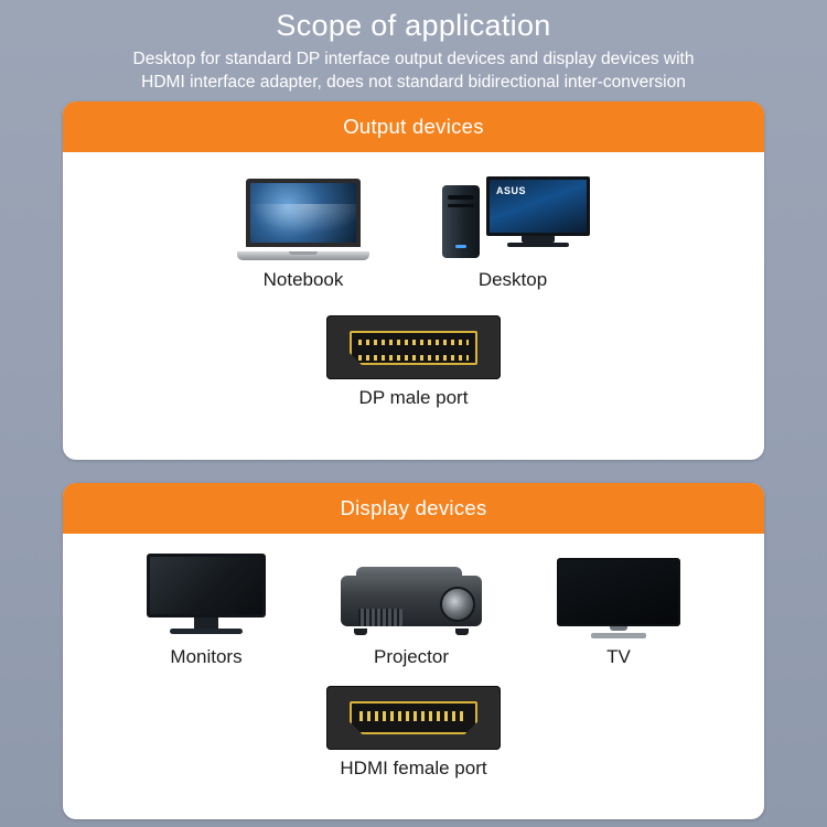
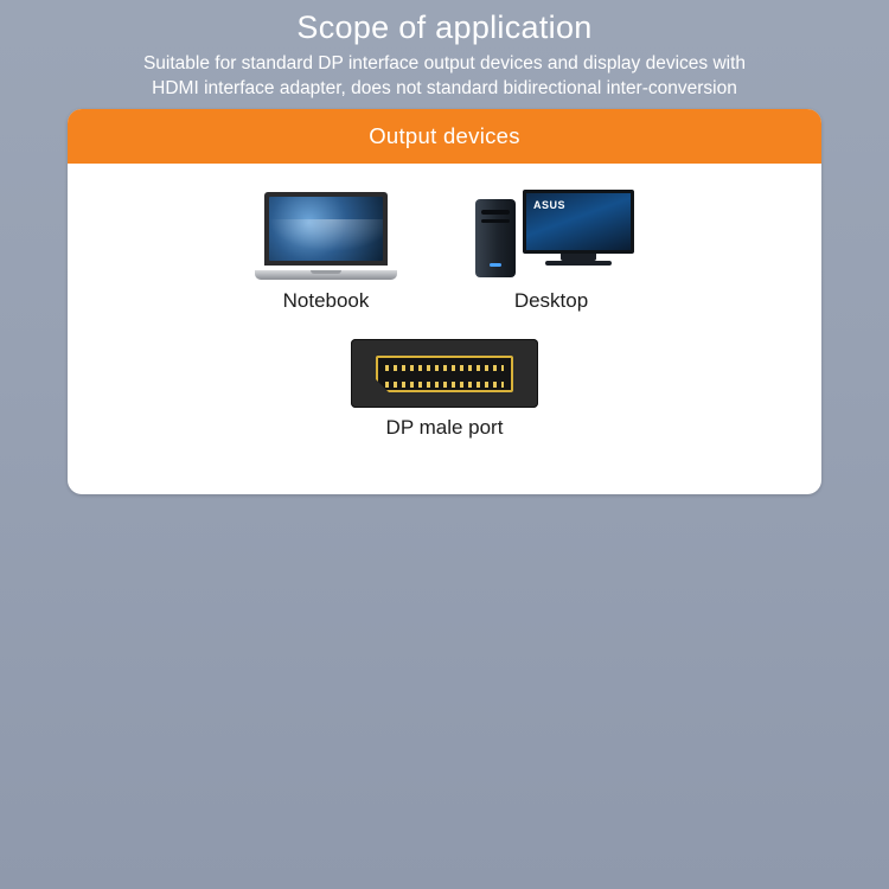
  Scope of application
- Desktop for standard DP interface output devices and display devices with
+ Suitable for standard DP interface output devices and display devices with
  HDMI interface adapter, does not standard bidirectional inter-conversion
  Output devices
  Notebook
  ASUS
  Desktop
  DP male port
- Display devices
- Monitors
- Projector
- TV
- HDMI female port
